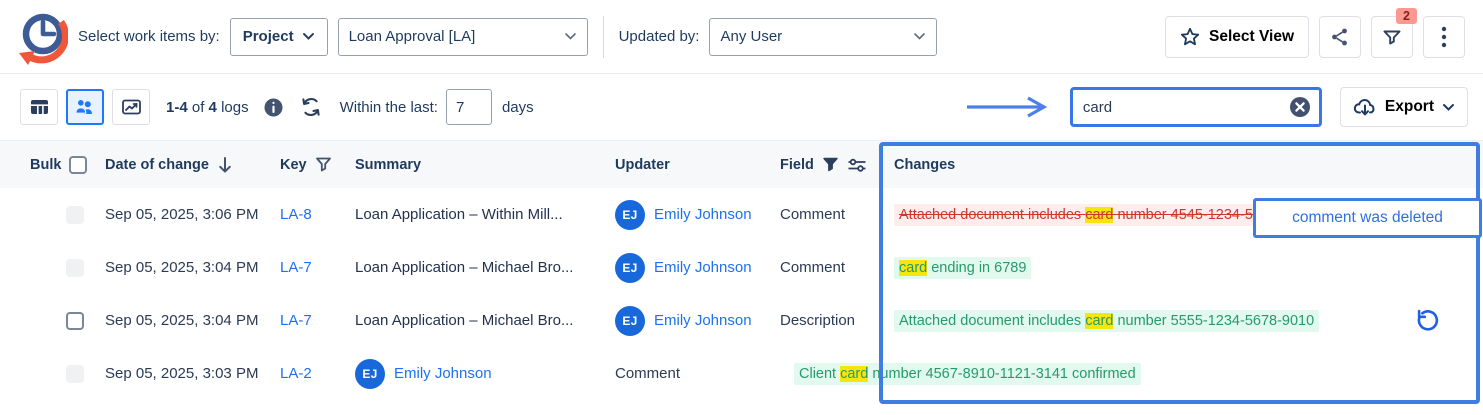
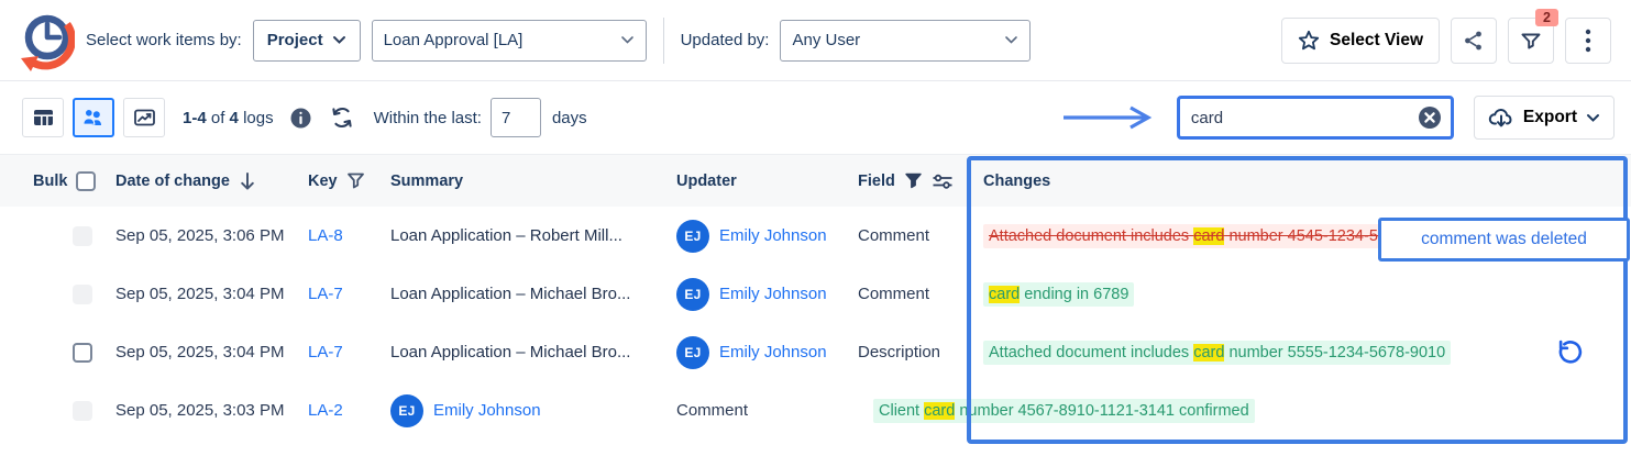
  Select work items by:
  Project
  Loan Approval [LA]
  Updated by:
  Any User
  Select View
  2
  1-4 of 4 logs
  Within the last:
  7
  days
  card
  Export
  Bulk
  Date of change
  Key
  Summary
  Updater
  Field
  Changes
  Sep 05, 2025, 3:06 PM
  LA-8
- Loan Application – Within Mill...
+ Loan Application – Robert Mill...
  EJ
  Emily Johnson
  Comment
  Attached document includes card number 4545-1234-5
  Sep 05, 2025, 3:04 PM
  LA-7
  Loan Application – Michael Bro...
  EJ
  Emily Johnson
  Comment
  card ending in 6789
  Sep 05, 2025, 3:04 PM
  LA-7
  Loan Application – Michael Bro...
  EJ
  Emily Johnson
  Description
  Attached document includes card number 5555-1234-5678-9010
  Sep 05, 2025, 3:03 PM
  LA-2
  EJ
  Emily Johnson
  Comment
  Client card number 4567-8910-1121-3141 confirmed
  comment was deleted
